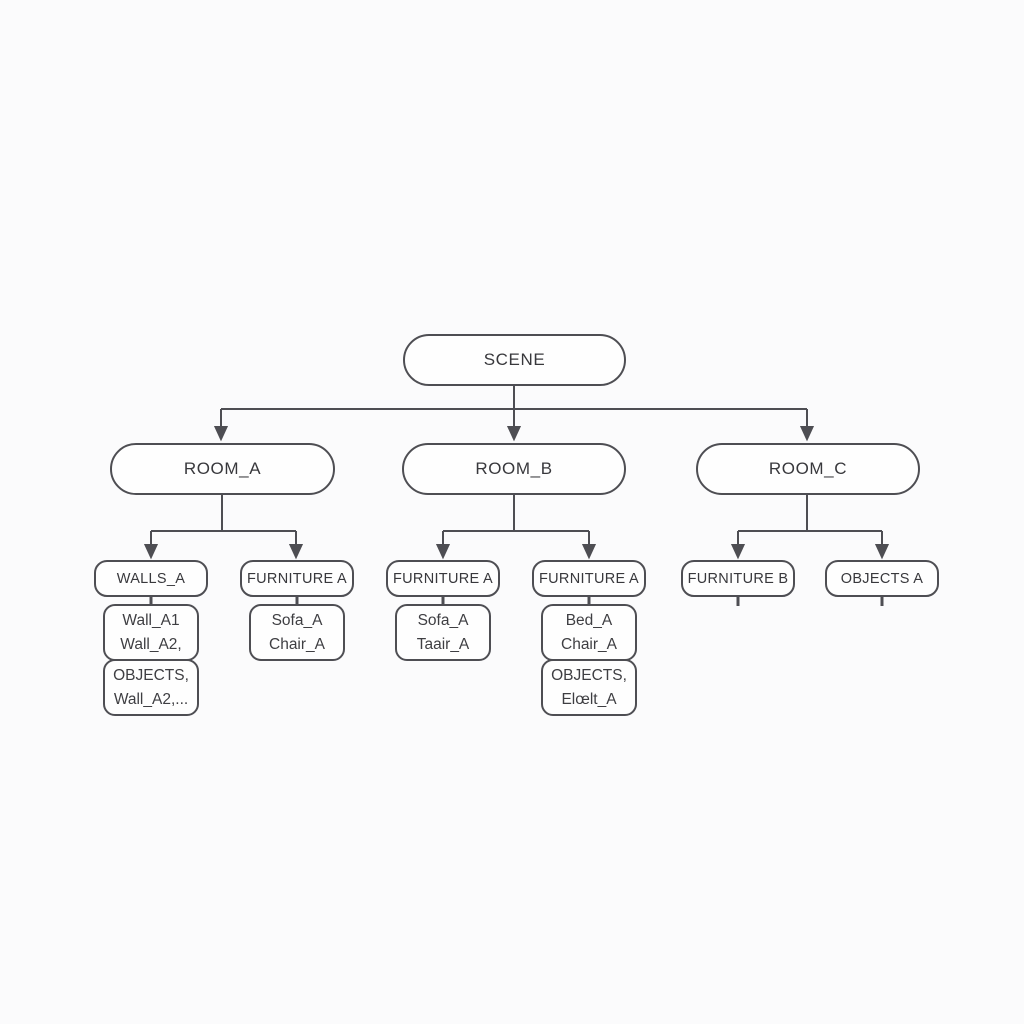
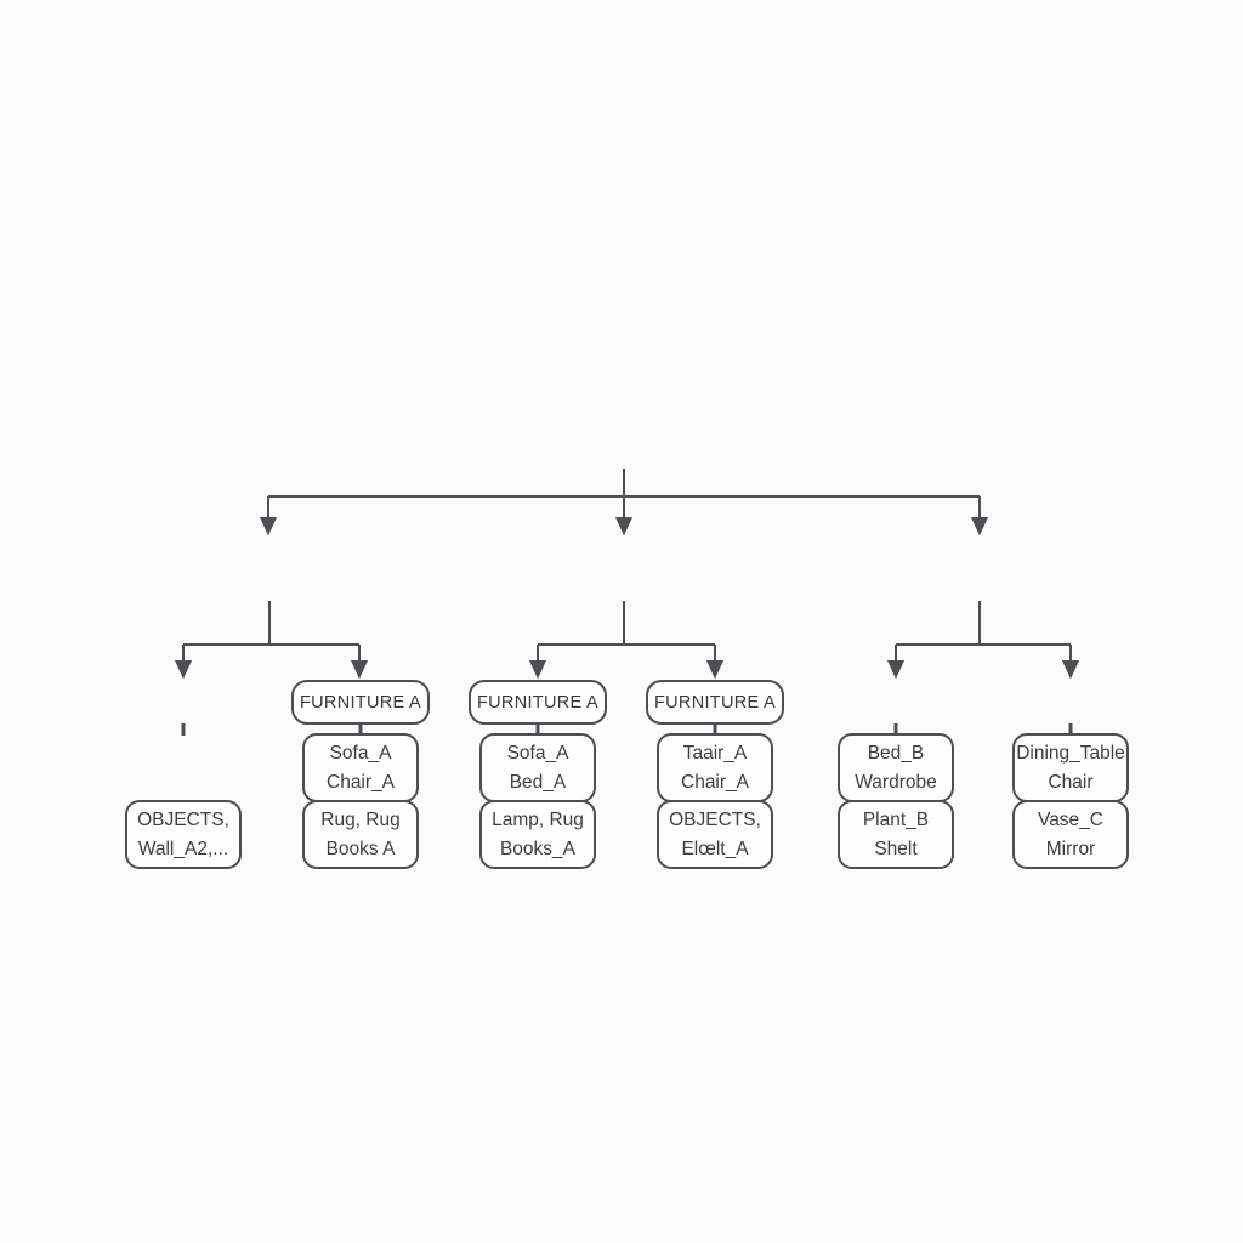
- SCENE
- ROOM_A
- ROOM_B
- ROOM_C
- WALLS_A
  FURNITURE A
  FURNITURE A
  FURNITURE A
- FURNITURE B
- OBJECTS A
- Wall_A1
- Wall_A2,
  OBJECTS,
  Wall_A2,...
  Sofa_A
  Chair_A
+ Rug, Rug
+ Books A
  Sofa_A
- Taair_A
+ Bed_A
+ Lamp, Rug
+ Books_A
- Bed_A
+ Taair_A
  Chair_A
  OBJECTS,
  Elœlt_A
+ Bed_B
+ Wardrobe
+ Plant_B
+ Shelt
+ Dining_Table
+ Chair
+ Vase_C
+ Mirror
